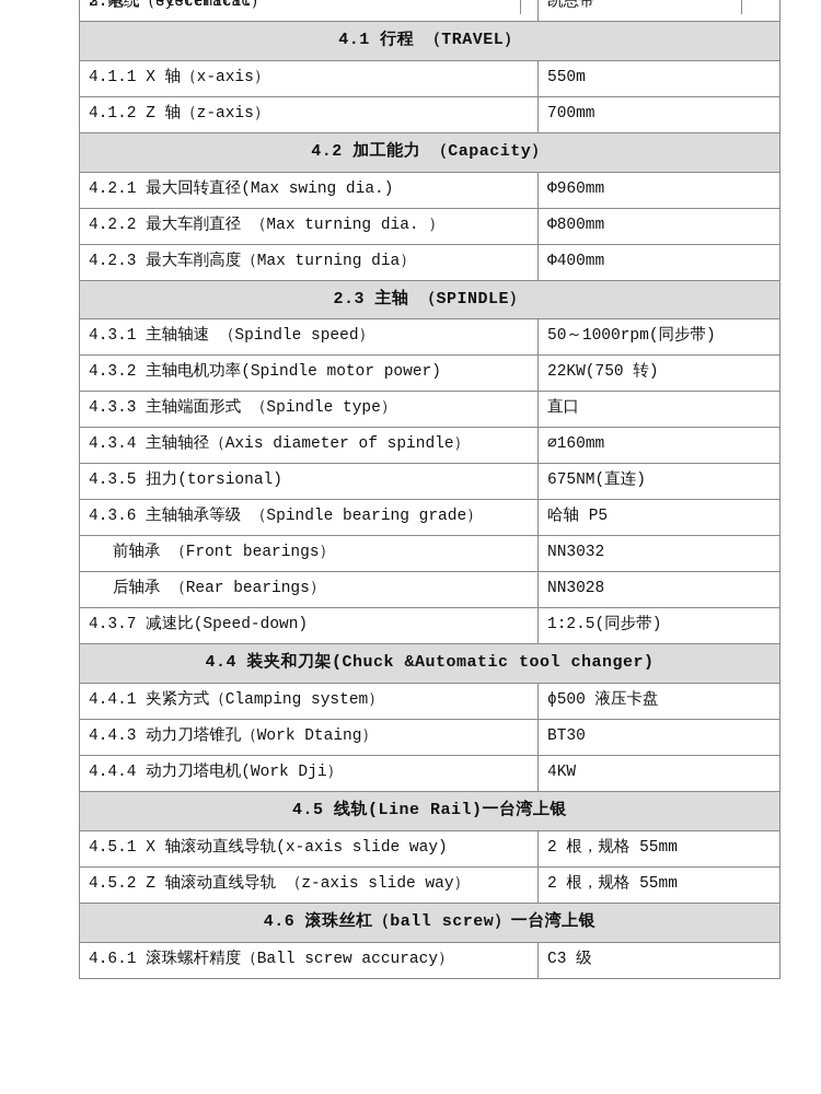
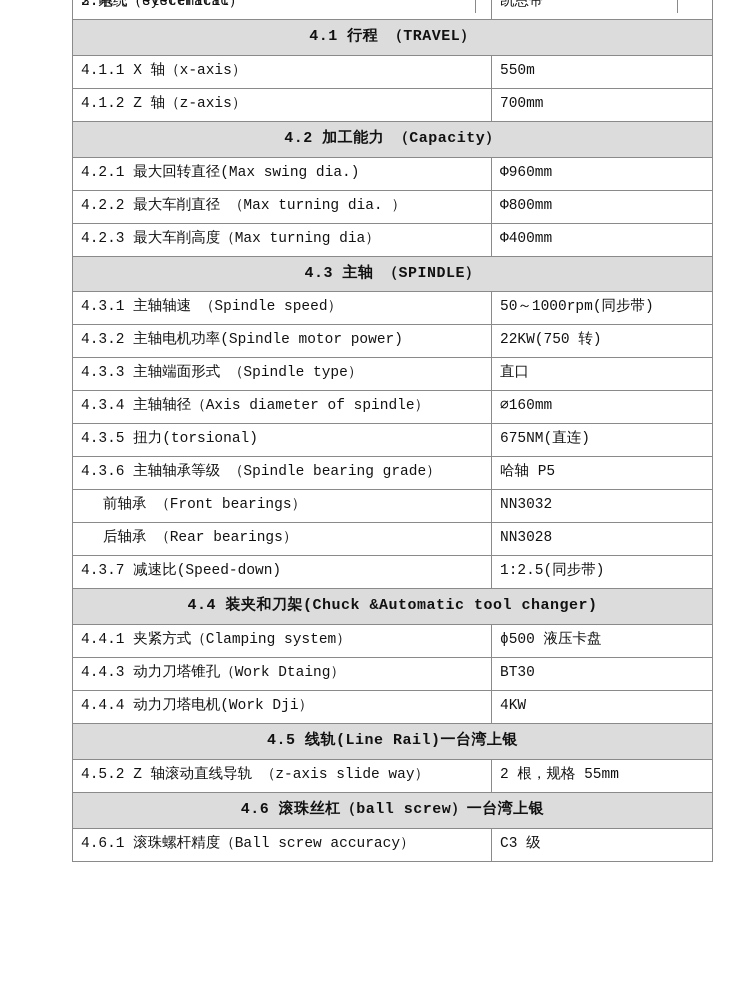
  2.电气（electrical）
  3.系统（systematic）	凯恩帝
  4.1 行程 （TRAVEL）
  4.1.1 X 轴（x-axis）	550m
  4.1.2 Z 轴（z-axis）	700mm
  4.2 加工能力 （Capacity）
  4.2.1 最大回转直径(Max swing dia.)	Φ960mm
  4.2.2 最大车削直径 （Max turning dia. ）	Φ800mm
  4.2.3 最大车削高度（Max turning dia）	Φ400mm
- 2.3 主轴 （SPINDLE）
+ 4.3 主轴 （SPINDLE）
  4.3.1 主轴轴速 （Spindle speed）	50～1000rpm(同步带)
  4.3.2 主轴电机功率(Spindle motor power)	22KW(750 转)
  4.3.3 主轴端面形式 （Spindle type）	直口
  4.3.4 主轴轴径（Axis diameter of spindle）	⌀160mm
  4.3.5 扭力(torsional)	675NM(直连)
  4.3.6 主轴轴承等级 （Spindle bearing grade）	哈轴 P5
  前轴承 （Front bearings）	NN3032
  后轴承 （Rear bearings）	NN3028
  4.3.7 减速比(Speed-down)	1:2.5(同步带)
  4.4 装夹和刀架(Chuck &Automatic tool changer)
  4.4.1 夹紧方式（Clamping system）	ϕ500 液压卡盘
  4.4.3 动力刀塔锥孔（Work Dtaing）	BT30
  4.4.4 动力刀塔电机(Work Dji）	4KW
  4.5 线轨(Line Rail)一台湾上银
- 4.5.1 X 轴滚动直线导轨(x-axis slide way)	2 根，规格 55mm
  4.5.2 Z 轴滚动直线导轨 （z-axis slide way）	2 根，规格 55mm
  4.6 滚珠丝杠（ball screw）一台湾上银
  4.6.1 滚珠螺杆精度（Ball screw accuracy）	C3 级
